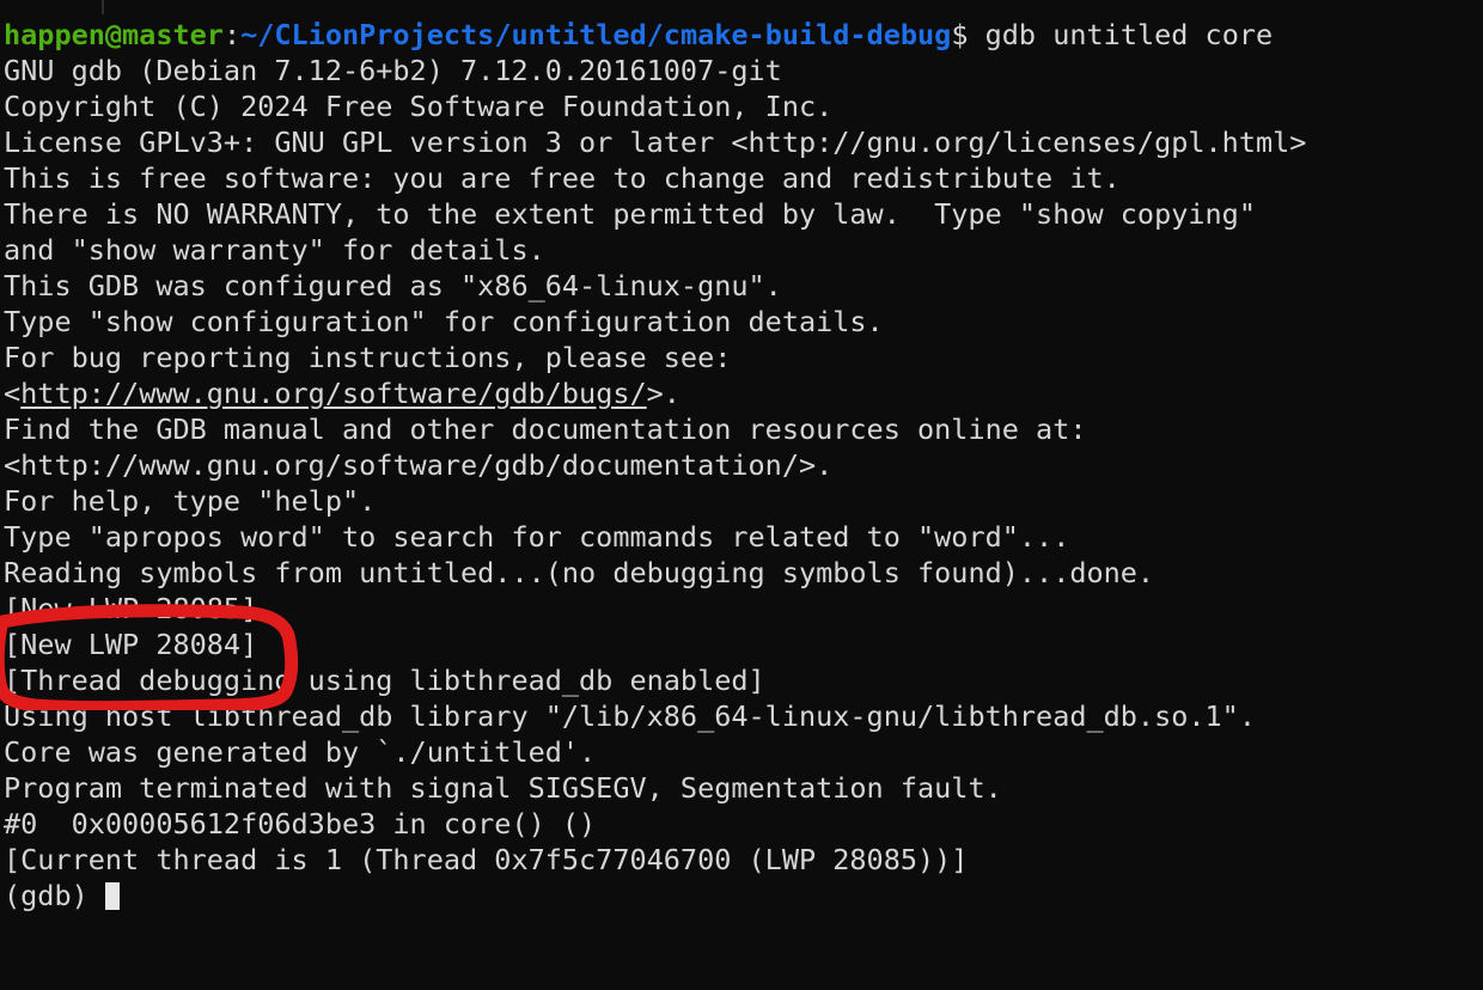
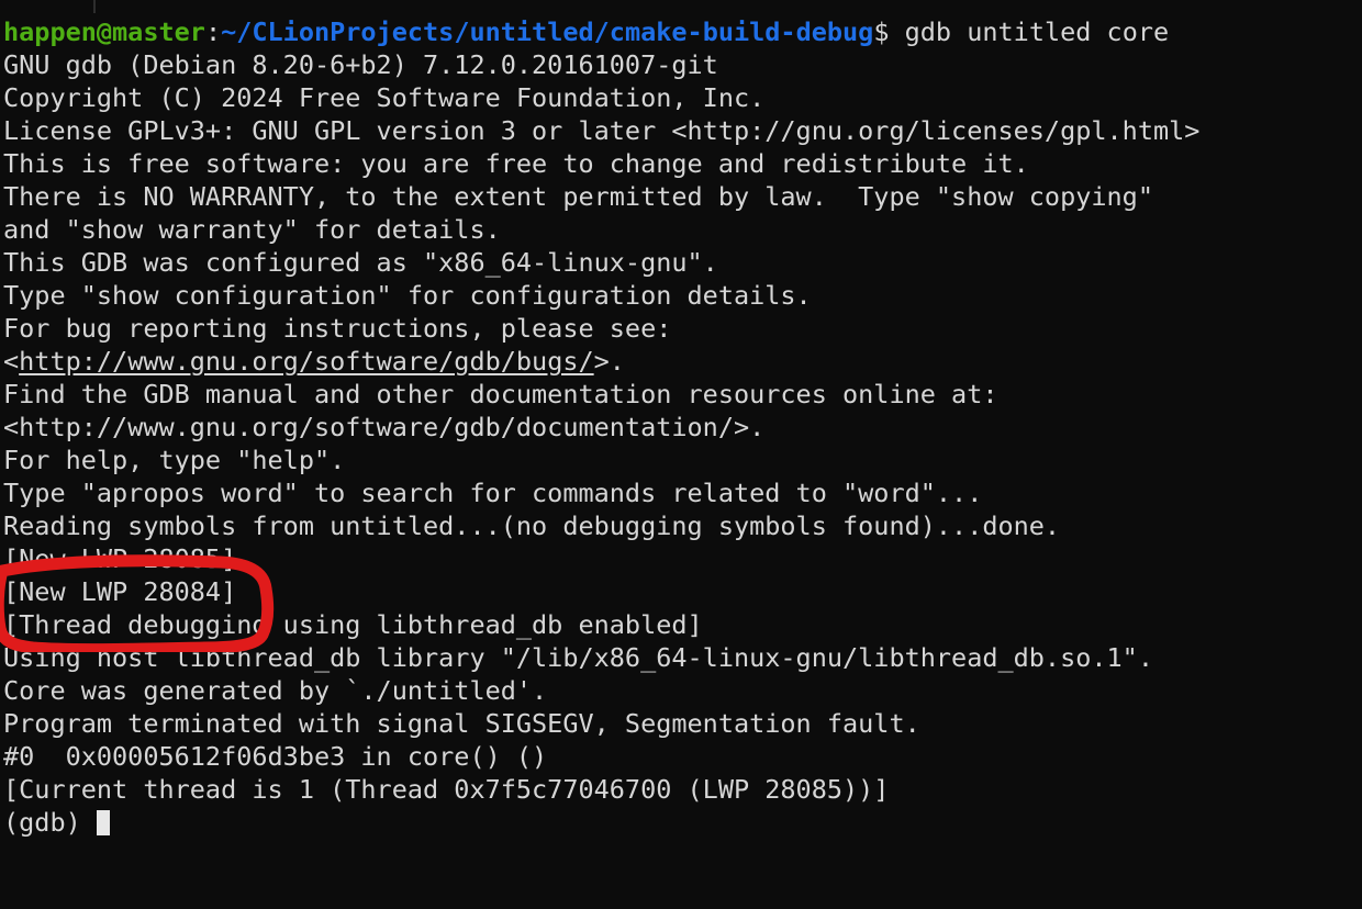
  happen@master:~/CLionProjects/untitled/cmake-build-debug$ gdb untitled core
- GNU gdb (Debian 7.12-6+b2) 7.12.0.20161007-git
+ GNU gdb (Debian 8.20-6+b2) 7.12.0.20161007-git
  Copyright (C) 2024 Free Software Foundation, Inc.
  License GPLv3+: GNU GPL version 3 or later <http://gnu.org/licenses/gpl.html>
  This is free software: you are free to change and redistribute it.
  There is NO WARRANTY, to the extent permitted by law. Type "show copying"
  and "show warranty" for details.
  This GDB was configured as "x86_64-linux-gnu".
  Type "show configuration" for configuration details.
  For bug reporting instructions, please see:
  <http://www.gnu.org/software/gdb/bugs/>.
  Find the GDB manual and other documentation resources online at:
  <http://www.gnu.org/software/gdb/documentation/>.
  For help, type "help".
  Type "apropos word" to search for commands related to "word"...
  Reading symbols from untitled...(no debugging symbols found)...done.
  [New LWP 28084]
  [Thread debugging using libthread_db enabled]
  Using host libthread_db library "/lib/x86_64-linux-gnu/libthread_db.so.1".
  Core was generated by `./untitled'.
  Program terminated with signal SIGSEGV, Segmentation fault.
  #0 0x00005612f06d3be3 in core() ()
  [Current thread is 1 (Thread 0x7f5c77046700 (LWP 28085))]
  (gdb)
